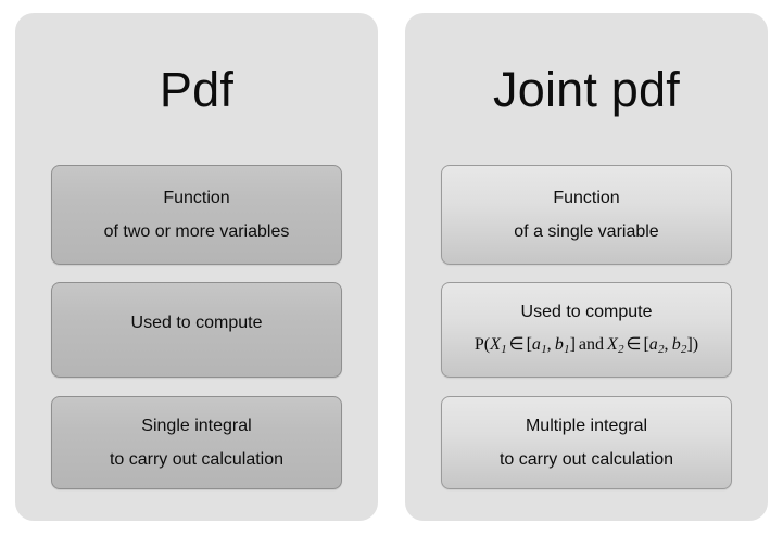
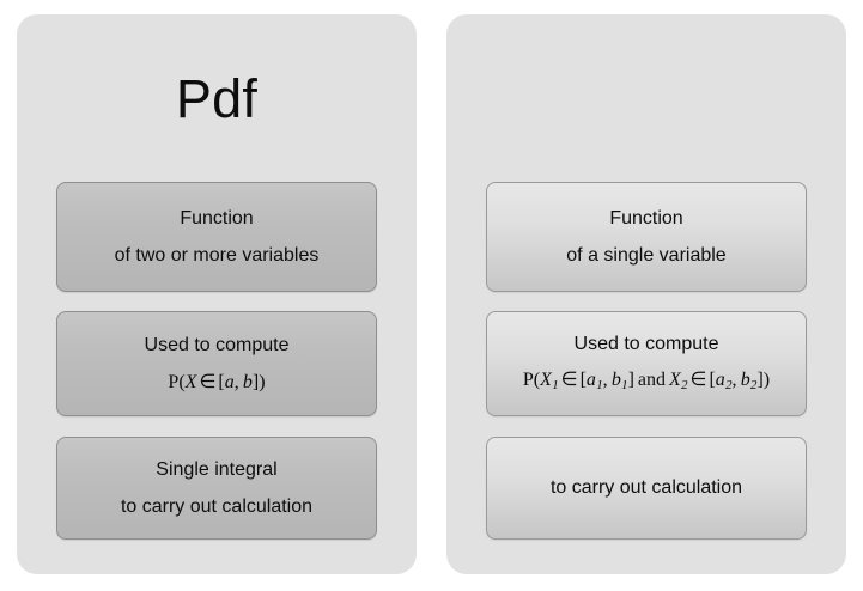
  Pdf
  Function
  of two or more variables
  Used to compute
+ P(X∈[a, b])
  Single integral
  to carry out calculation
- Joint pdf
  Function
  of a single variable
  Used to compute
  P(X1 ∈[a1, b1] and X2 ∈[a2, b2])
- Multiple integral
  to carry out calculation
